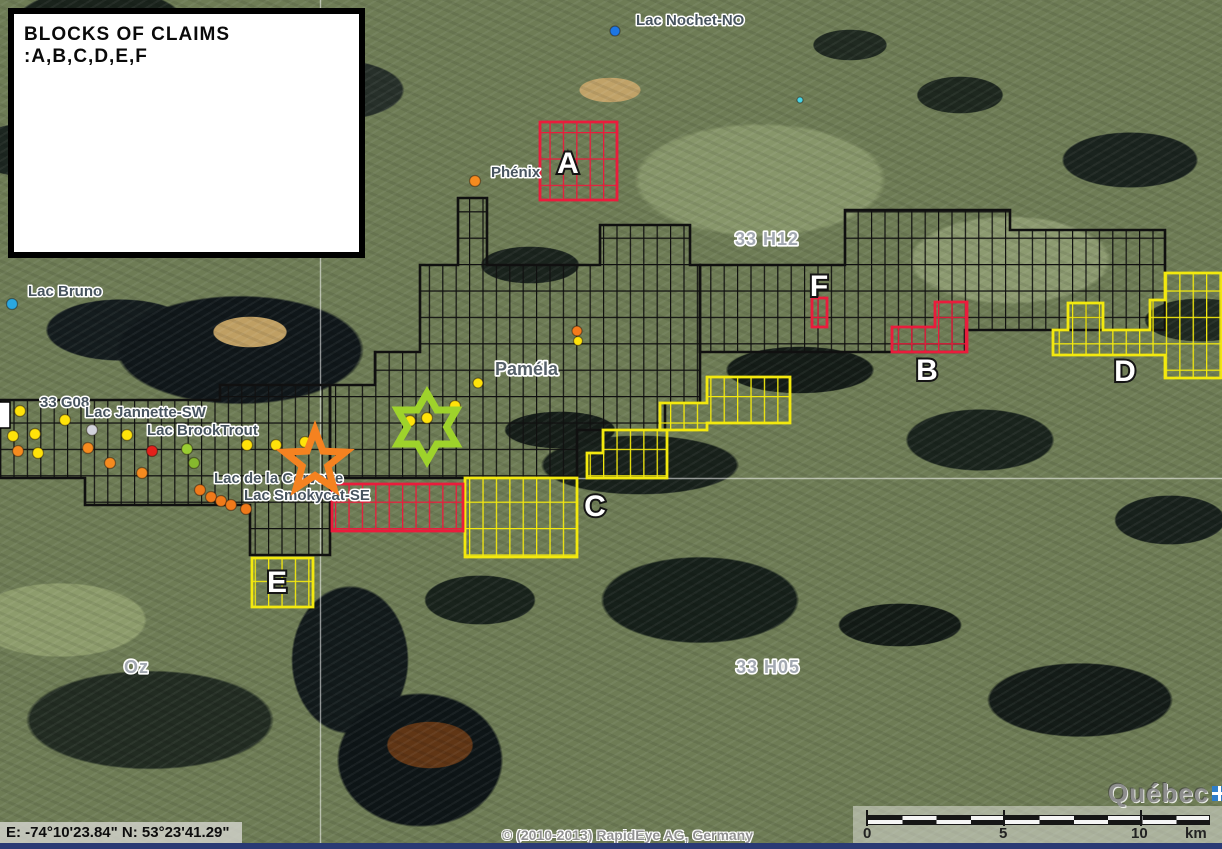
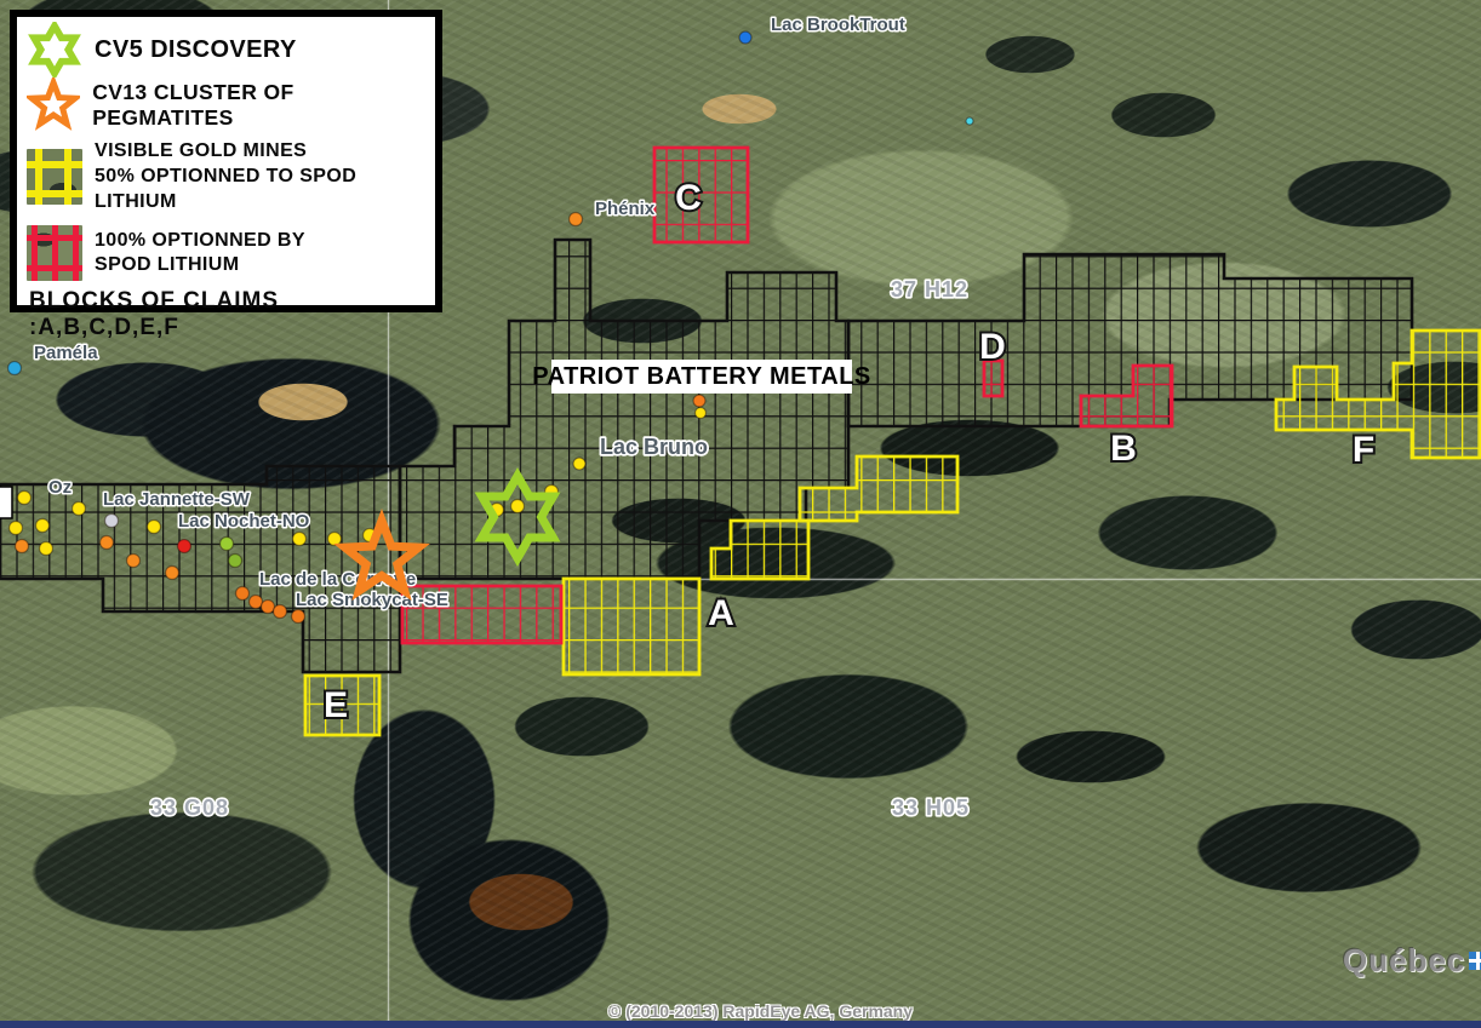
- Lac Nochet-NO
+ Lac BrookTrout
  Phénix
- Lac Bruno
+ Paméla
- 33 G08
+ Oz
  Lac Jannette-SW
- Lac BrookTrout
+ Lac Nochet-NO
  Lac Sokycat-SE
- Paméla
+ Lac Bruno
- 33 H12
+ 37 H12
- Oz
+ 33 G08
  33 H05
- A
+ C
  E
- C
+ A
- F
+ D
  B
- D
+ F
+ PATRIOT BATTERY METALS
+ CV5 DISCOVERY
+ CV13 CLUSTER OF PEGMATITES
+ VISIBLE GOLD MINES
+ 50% OPTIONNED TO SPOD LITHIUM
+ 100% OPTIONNED BY
+ SPOD LITHIUM
  BLOCKS OF CLAIMS :A,B,C,D,E,F
- E: -74°10'23.84" N: 53°23'41.29"
  © (2010-2013) RapidEye AG, Germany
- 0
- 5
- 10
- km
  Québec
